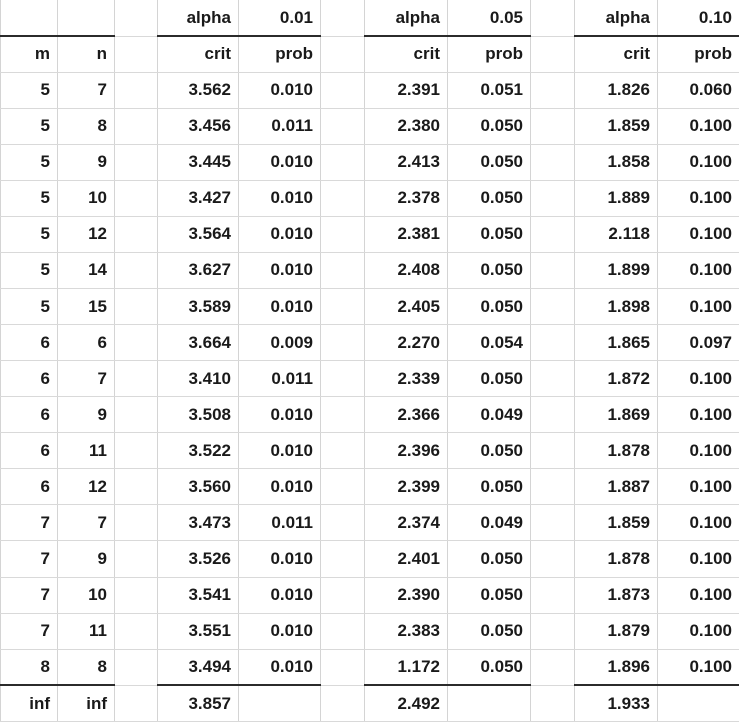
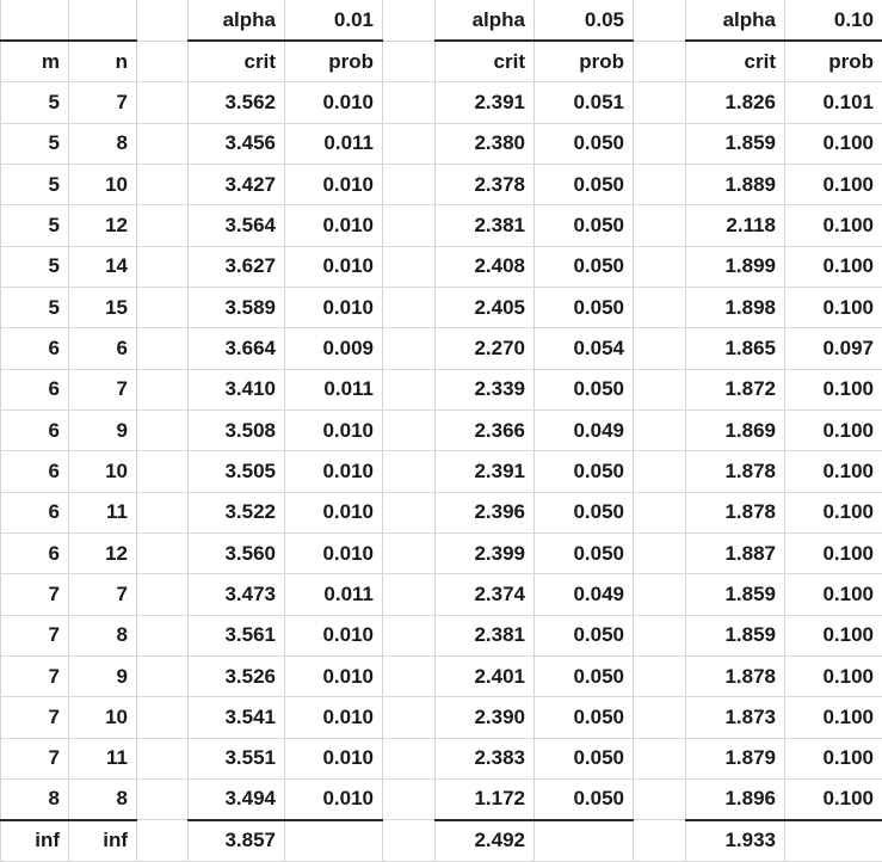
  			alpha	0.01		alpha	0.05		alpha	0.10
  m	n		crit	prob		crit	prob		crit	prob
- 5	7		3.562	0.010		2.391	0.051		1.826	0.060
+ 5	7		3.562	0.010		2.391	0.051		1.826	0.101
  5	8		3.456	0.011		2.380	0.050		1.859	0.100
- 5	9		3.445	0.010		2.413	0.050		1.858	0.100
  5	10		3.427	0.010		2.378	0.050		1.889	0.100
  5	12		3.564	0.010		2.381	0.050		2.118	0.100
  5	14		3.627	0.010		2.408	0.050		1.899	0.100
  5	15		3.589	0.010		2.405	0.050		1.898	0.100
  6	6		3.664	0.009		2.270	0.054		1.865	0.097
  6	7		3.410	0.011		2.339	0.050		1.872	0.100
  6	9		3.508	0.010		2.366	0.049		1.869	0.100
+ 6	10		3.505	0.010		2.391	0.050		1.878	0.100
  6	11		3.522	0.010		2.396	0.050		1.878	0.100
  6	12		3.560	0.010		2.399	0.050		1.887	0.100
  7	7		3.473	0.011		2.374	0.049		1.859	0.100
+ 7	8		3.561	0.010		2.381	0.050		1.859	0.100
  7	9		3.526	0.010		2.401	0.050		1.878	0.100
  7	10		3.541	0.010		2.390	0.050		1.873	0.100
  7	11		3.551	0.010		2.383	0.050		1.879	0.100
  8	8		3.494	0.010		1.172	0.050		1.896	0.100
  inf	inf		3.857			2.492			1.933
